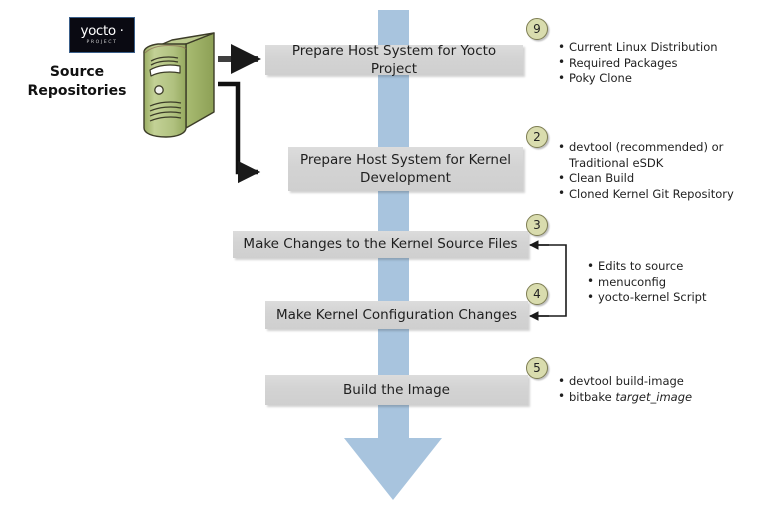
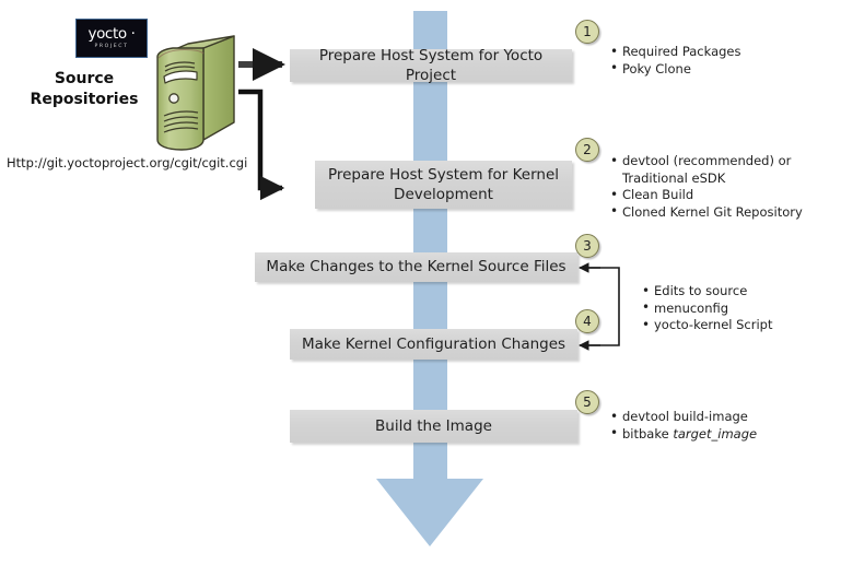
  yocto ·
  Source
  Repositories
+ Http://git.yoctoproject.org/cgit/cgit.cgi
  Prepare Host System for Yocto Project
  Prepare Host System for Kernel
  Development
  Make Changes to the Kernel Source Files
  Make Kernel Configuration Changes
  Build the Image
- 9
+ 1
  2
  3
  4
  5
- Current Linux Distribution
  Required Packages
  Poky Clone
  devtool (recommended) or
  Traditional eSDK
  Clean Build
  Cloned Kernel Git Repository
  Edits to source
  menuconfig
  yocto-kernel Script
  devtool build-image
  bitbake target_image
